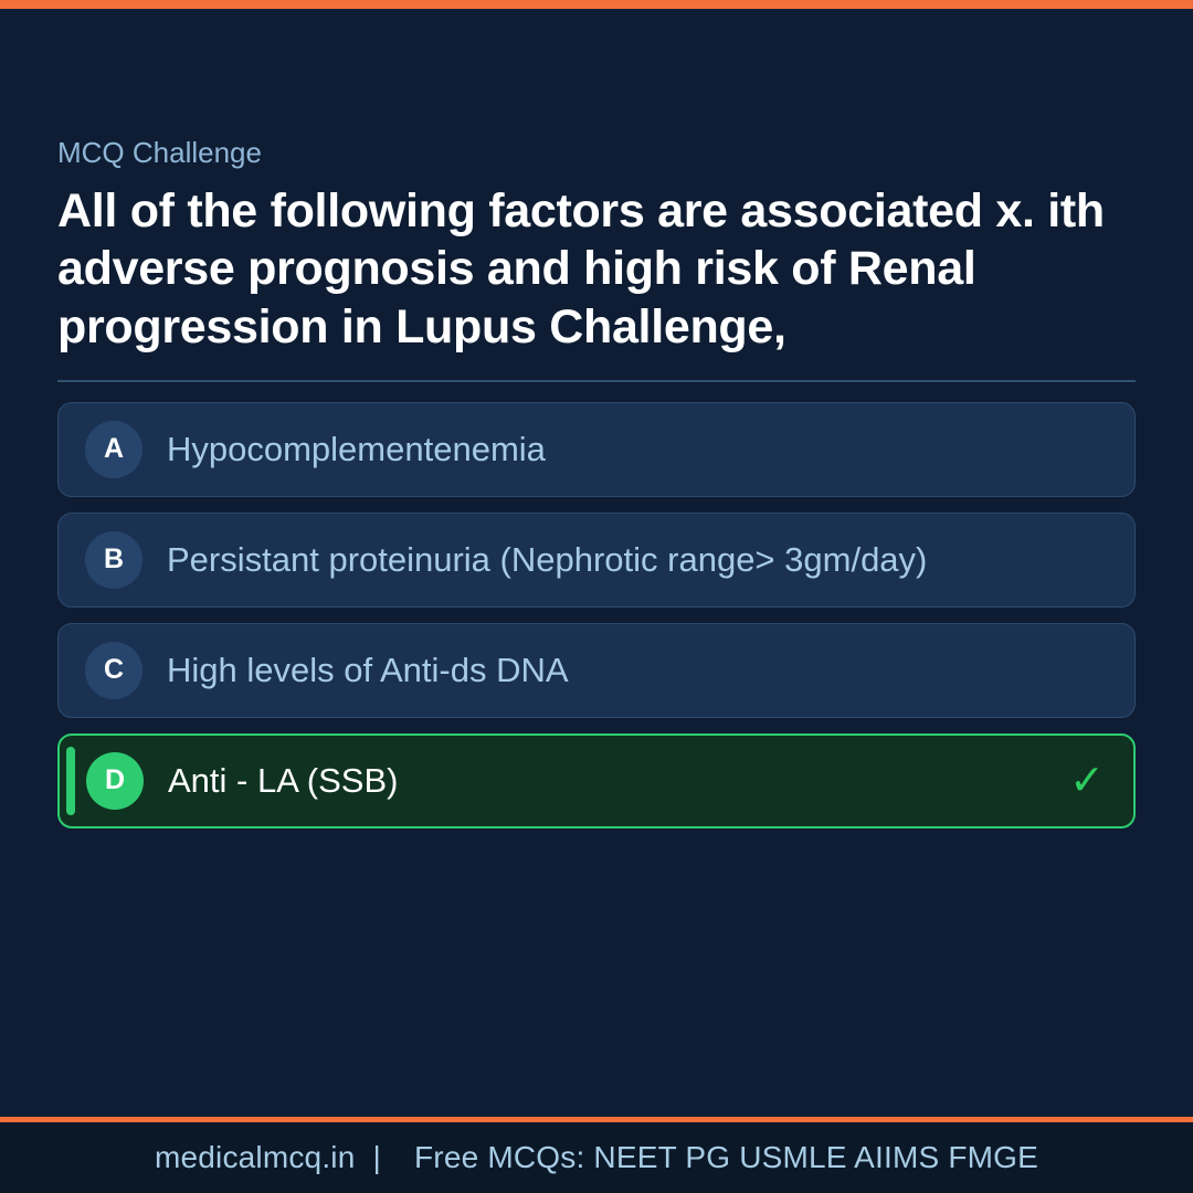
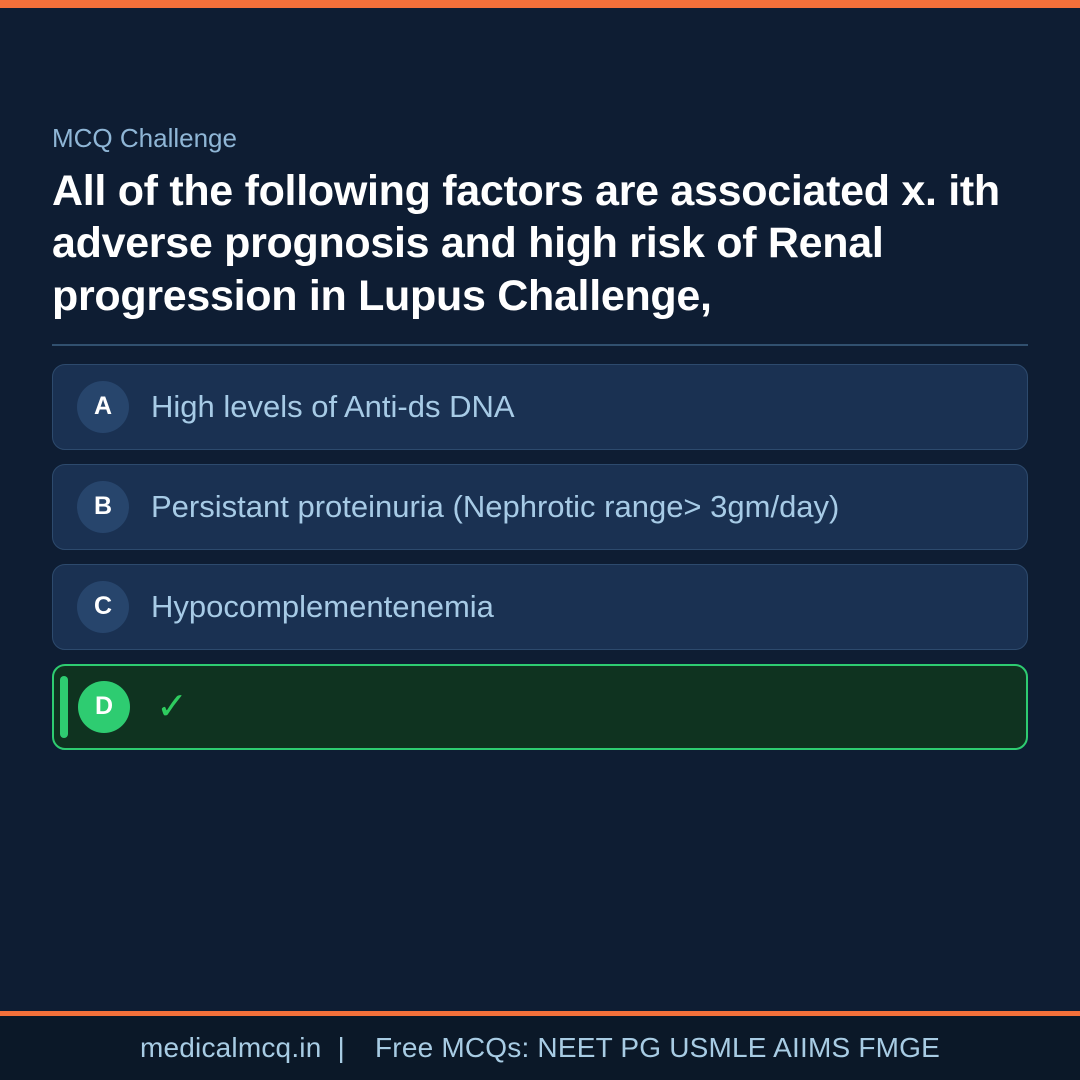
  MCQ Challenge
  All of the following factors are associated x. ith adverse prognosis and high risk of Renal progression in Lupus Challenge,
  A
- Hypocomplementenemia
+ High levels of Anti-ds DNA
  B
  Persistant proteinuria (Nephrotic range> 3gm/day)
  C
- High levels of Anti-ds DNA
+ Hypocomplementenemia
  D
- Anti - LA (SSB)
  ✓
  medicalmcq.in | Free MCQs: NEET PG USMLE AIIMS FMGE
